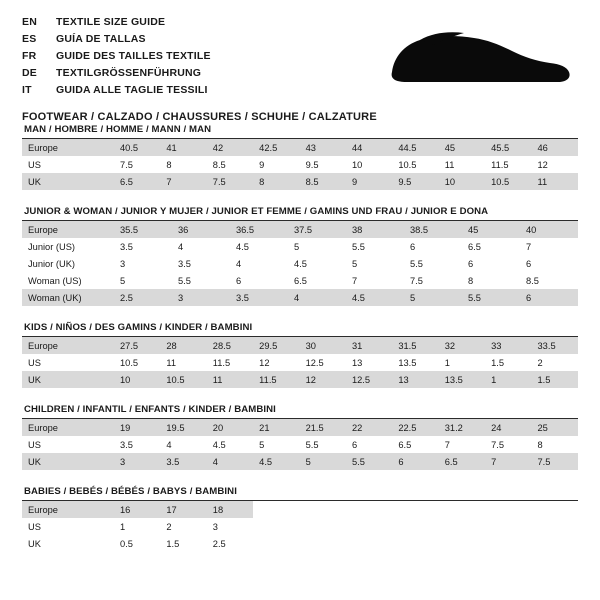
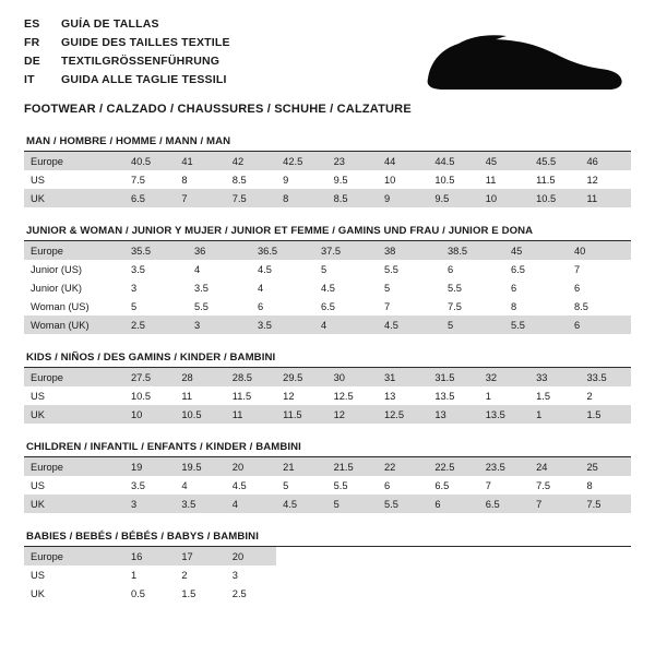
- EN
- TEXTILE SIZE GUIDE
  ES
  GUÍA DE TALLAS
  FR
  GUIDE DES TAILLES TEXTILE
  DE
  TEXTILGRÖSSENFÜHRUNG
  IT
  GUIDA ALLE TAGLIE TESSILI
  FOOTWEAR / CALZADO / CHAUSSURES / SCHUHE / CALZATURE
  MAN / HOMBRE / HOMME / MANN / MAN
- Europe	40.5	41	42	42.5	43	44	44.5	45	45.5	46
+ Europe	40.5	41	42	42.5	23	44	44.5	45	45.5	46
  US	7.5	8	8.5	9	9.5	10	10.5	11	11.5	12
  UK	6.5	7	7.5	8	8.5	9	9.5	10	10.5	11
  JUNIOR & WOMAN / JUNIOR Y MUJER / JUNIOR ET FEMME / GAMINS UND FRAU / JUNIOR E DONA
  Europe	35.5	36	36.5	37.5	38	38.5	45	40
  Junior (US)	3.5	4	4.5	5	5.5	6	6.5	7
  Junior (UK)	3	3.5	4	4.5	5	5.5	6	6
  Woman (US)	5	5.5	6	6.5	7	7.5	8	8.5
  Woman (UK)	2.5	3	3.5	4	4.5	5	5.5	6
  KIDS / NIÑOS / DES GAMINS / KINDER / BAMBINI
  Europe	27.5	28	28.5	29.5	30	31	31.5	32	33	33.5
  US	10.5	11	11.5	12	12.5	13	13.5	1	1.5	2
  UK	10	10.5	11	11.5	12	12.5	13	13.5	1	1.5
  CHILDREN / INFANTIL / ENFANTS / KINDER / BAMBINI
- Europe	19	19.5	20	21	21.5	22	22.5	31.2	24	25
+ Europe	19	19.5	20	21	21.5	22	22.5	23.5	24	25
  US	3.5	4	4.5	5	5.5	6	6.5	7	7.5	8
  UK	3	3.5	4	4.5	5	5.5	6	6.5	7	7.5
  BABIES / BEBÉS / BÉBÉS / BABYS / BAMBINI
- Europe	16	17	18
+ Europe	16	17	20
  US	1	2	3
  UK	0.5	1.5	2.5
